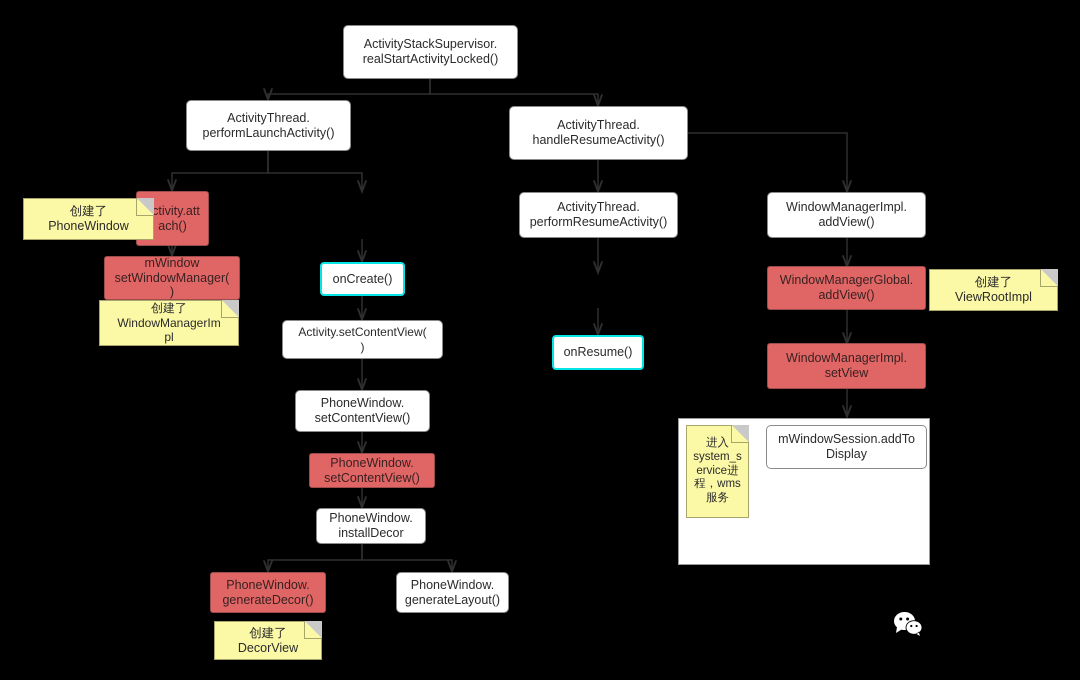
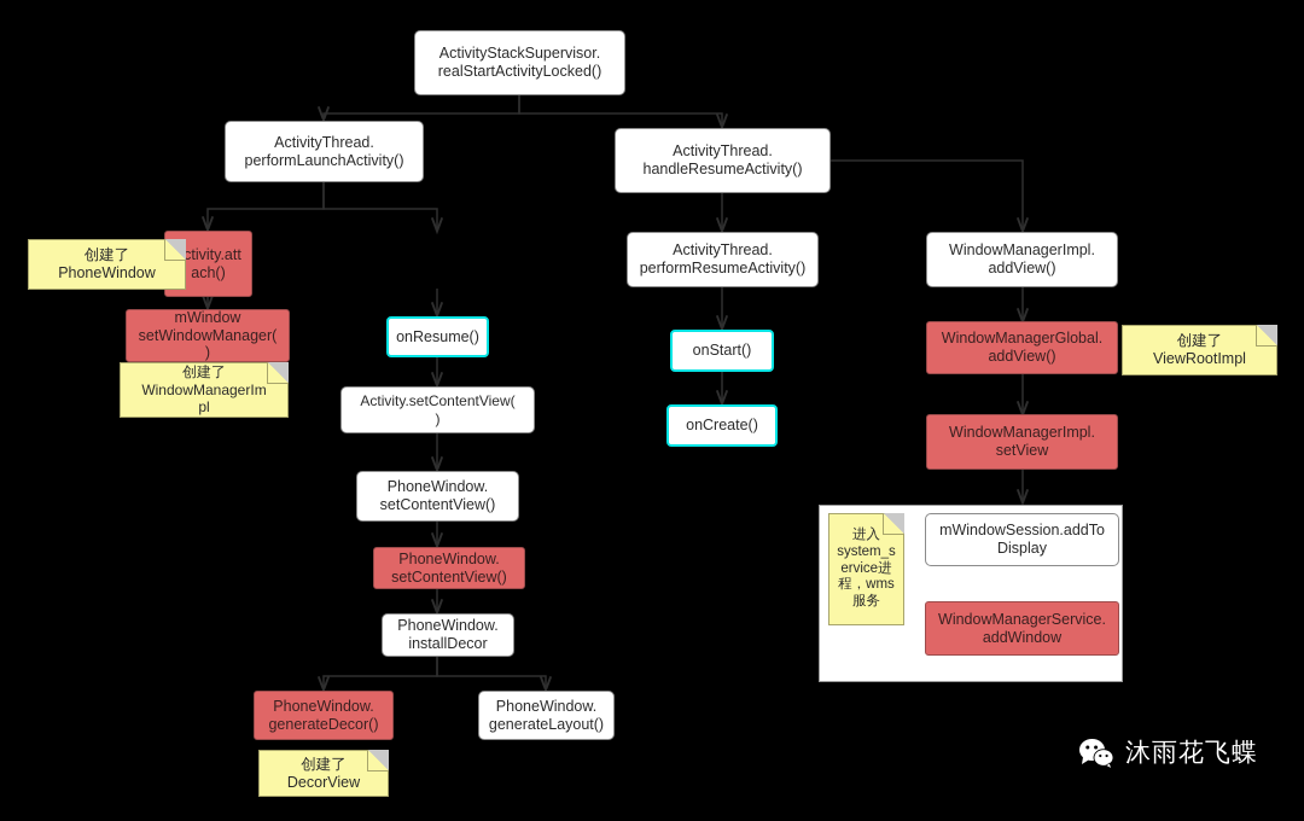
  ActivityStackSupervisor.
  realStartActivityLocked()
  ActivityThread.
  performLaunchActivity()
  ActivityThread.
  handleResumeActivity()
  ctivity.att
  ach()
  mWindow
  setWindowManager(
  )
- onCreate()
+ onResume()
  Activity.setContentView(
  )
  PhoneWindow.
  setContentView()
  PhoneWindow.
  setContentView()
  PhoneWindow.
  installDecor
  PhoneWindow.
  generateDecor()
  PhoneWindow.
  generateLayout()
  ActivityThread.
  performResumeActivity()
+ onStart()
- onResume()
+ onCreate()
  WindowManagerImpl.
  addView()
  WindowManagerGlobal.
  addView()
  WindowManagerImpl.
  setView
  mWindowSession.addTo
  Display
+ WindowManagerService.
+ addWindow
  创建了
  PhoneWindow
  创建了
  WindowManagerIm
  pl
  创建了
  ViewRootImpl
  进入
  system_s
  ervice进
  程，wms
  服务
  创建了
  DecorView
+ 沐雨花飞蝶
